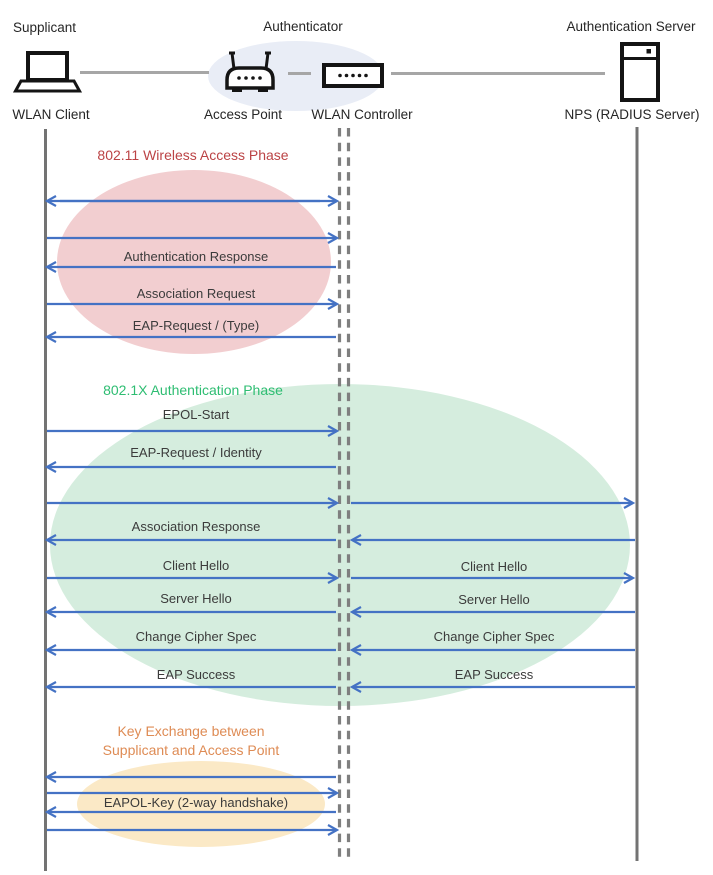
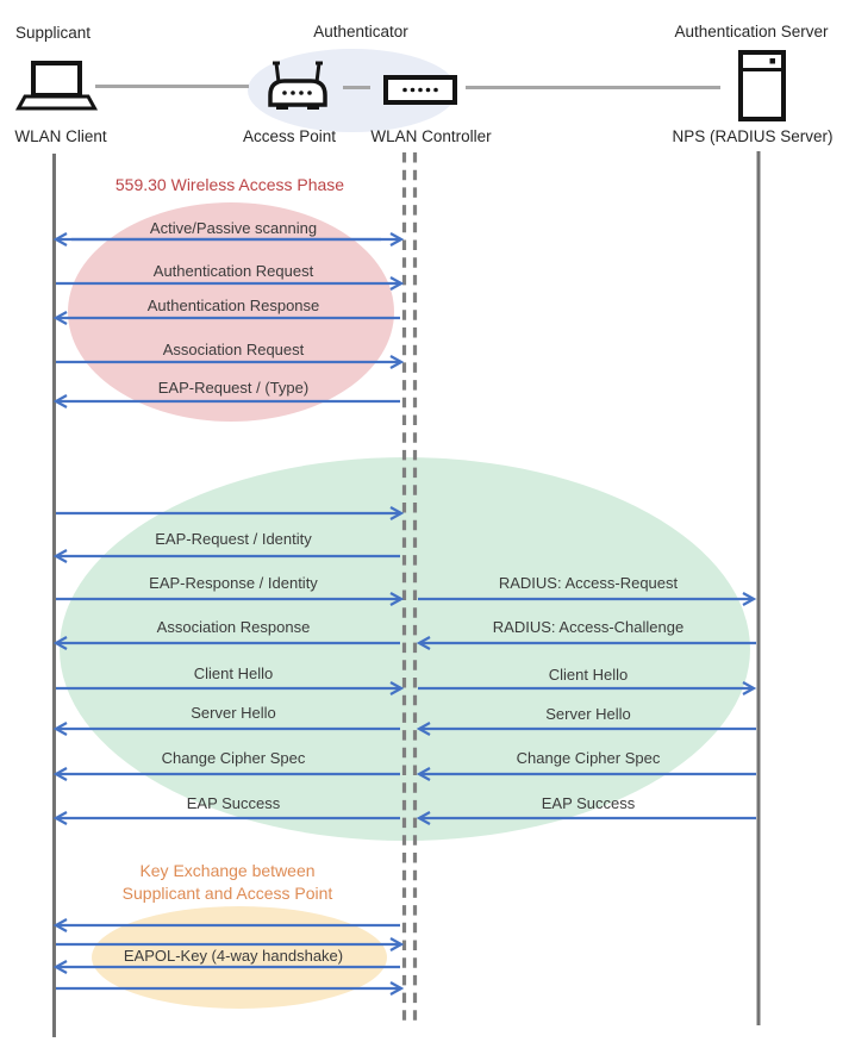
  Supplicant
  Authenticator
  Authentication Server
  WLAN Client
  Access Point
  WLAN Controller
  NPS (RADIUS Server)
- 802.11 Wireless Access Phase
+ 559.30 Wireless Access Phase
- 802.1X Authentication Phase
  Key Exchange between
  Supplicant and Access Point
+ Active/Passive scanning
+ Authentication Request
  Authentication Response
  Association Request
  EAP-Request / (Type)
- EPOL-Start
  EAP-Request / Identity
+ EAP-Response / Identity
  Association Response
  Client Hello
  Server Hello
  Change Cipher Spec
  EAP Success
- EAPOL-Key (2-way handshake)
+ EAPOL-Key (4-way handshake)
+ RADIUS: Access-Request
+ RADIUS: Access-Challenge
  Client Hello
  Server Hello
  Change Cipher Spec
  EAP Success
